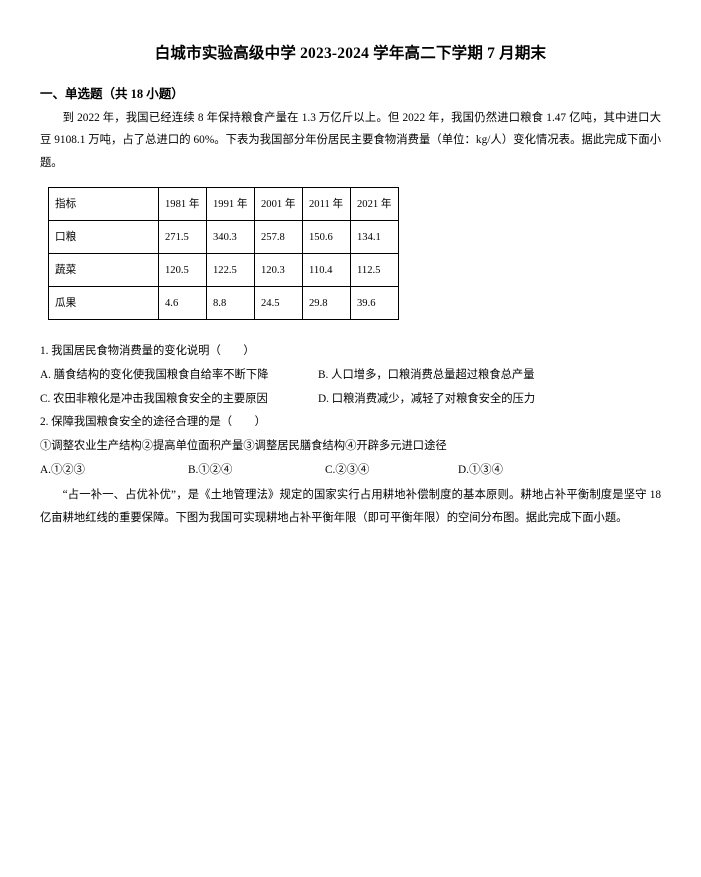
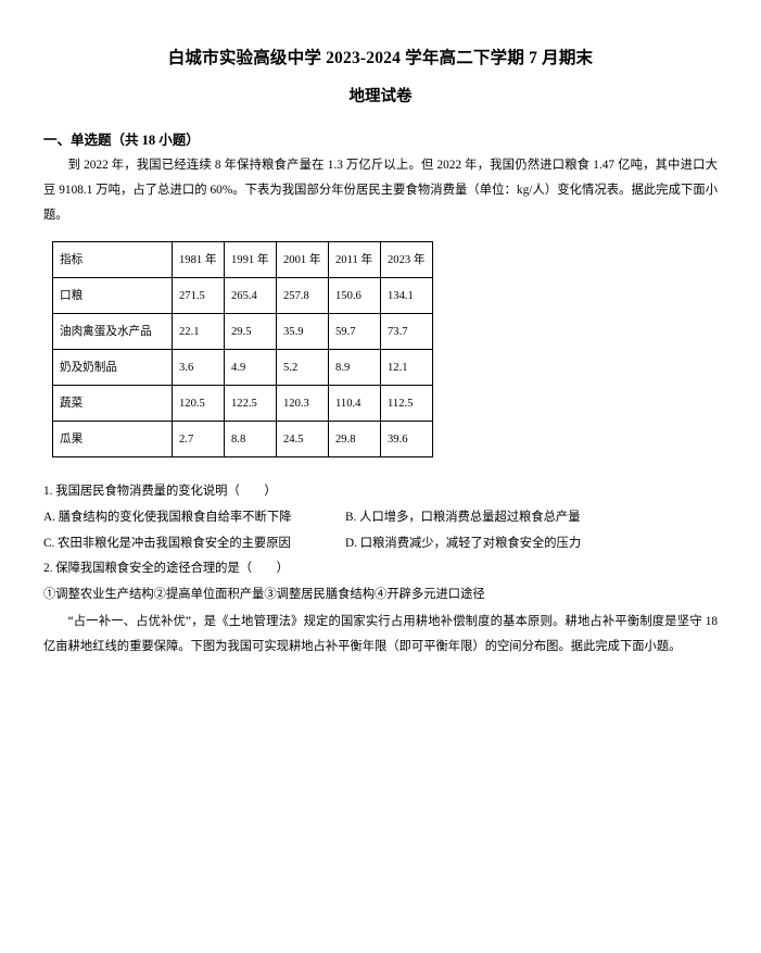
  白城市实验高级中学 2023-2024 学年高二下学期 7 月期末
+ 地理试卷
  一、单选题（共 18 小题）
  到 2022 年，我国已经连续 8 年保持粮食产量在 1.3 万亿斤以上。但 2022 年，我国仍然进口粮食 1.47 亿吨，其中进口大豆 9108.1 万吨，占了总进口的 60%。下表为我国部分年份居民主要食物消费量（单位：kg/人）变化情况表。据此完成下面小题。
- 指标	1981 年	1991 年	2001 年	2011 年	2021 年
+ 指标	1981 年	1991 年	2001 年	2011 年	2023 年
- 口粮	271.5	340.3	257.8	150.6	134.1
+ 口粮	271.5	265.4	257.8	150.6	134.1
+ 油肉禽蛋及水产品	22.1	29.5	35.9	59.7	73.7
+ 奶及奶制品	3.6	4.9	5.2	8.9	12.1
  蔬菜	120.5	122.5	120.3	110.4	112.5
- 瓜果	4.6	8.8	24.5	29.8	39.6
+ 瓜果	2.7	8.8	24.5	29.8	39.6
  1. 我国居民食物消费量的变化说明（ ）
  A. 膳食结构的变化使我国粮食自给率不断下降
  B. 人口增多，口粮消费总量超过粮食总产量
  C. 农田非粮化是冲击我国粮食安全的主要原因
  D. 口粮消费减少，减轻了对粮食安全的压力
  2. 保障我国粮食安全的途径合理的是（ ）
  ①调整农业生产结构②提高单位面积产量③调整居民膳食结构④开辟多元进口途径
- A.①②③
- B.①②④
- C.②③④
- D.①③④
  “占一补一、占优补优”，是《土地管理法》规定的国家实行占用耕地补偿制度的基本原则。耕地占补平衡制度是坚守 18 亿亩耕地红线的重要保障。下图为我国可实现耕地占补平衡年限（即可平衡年限）的空间分布图。据此完成下面小题。
